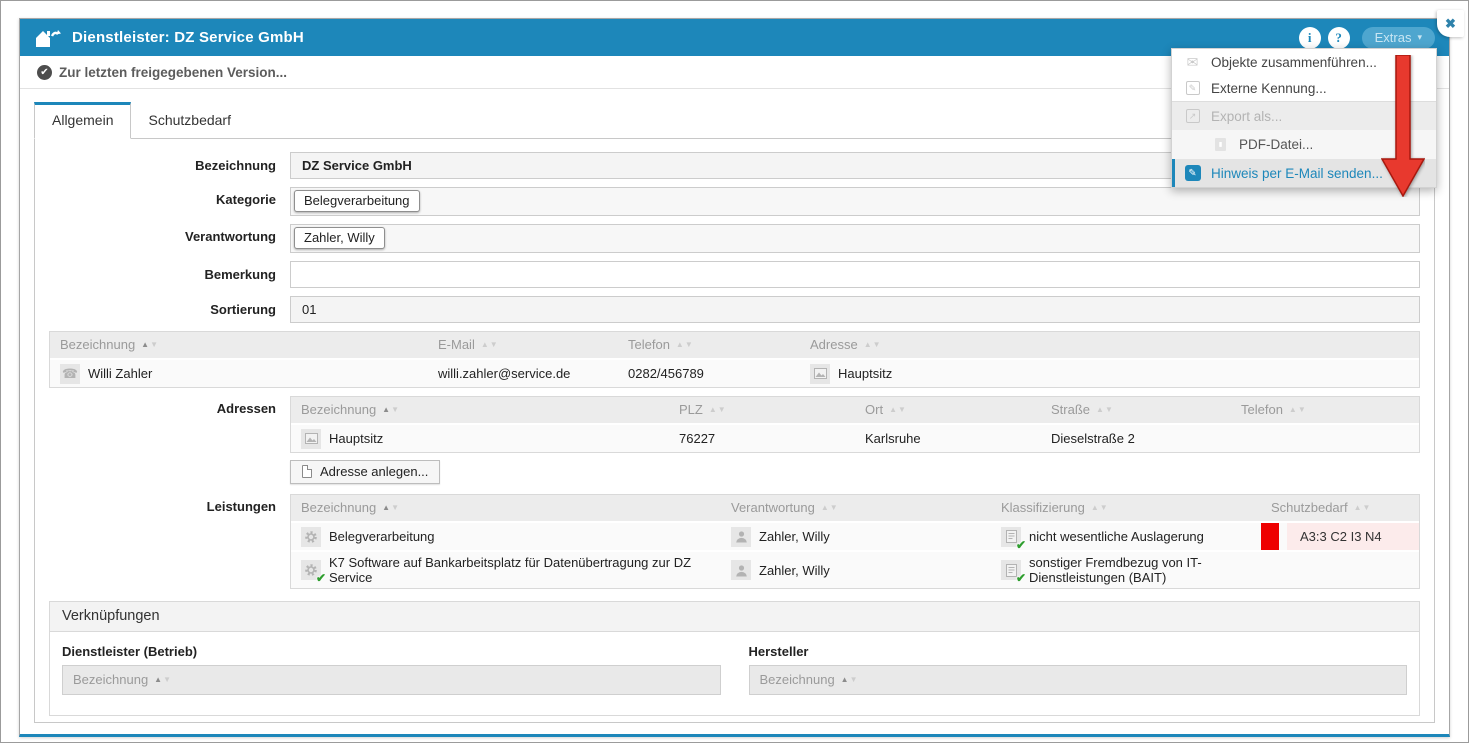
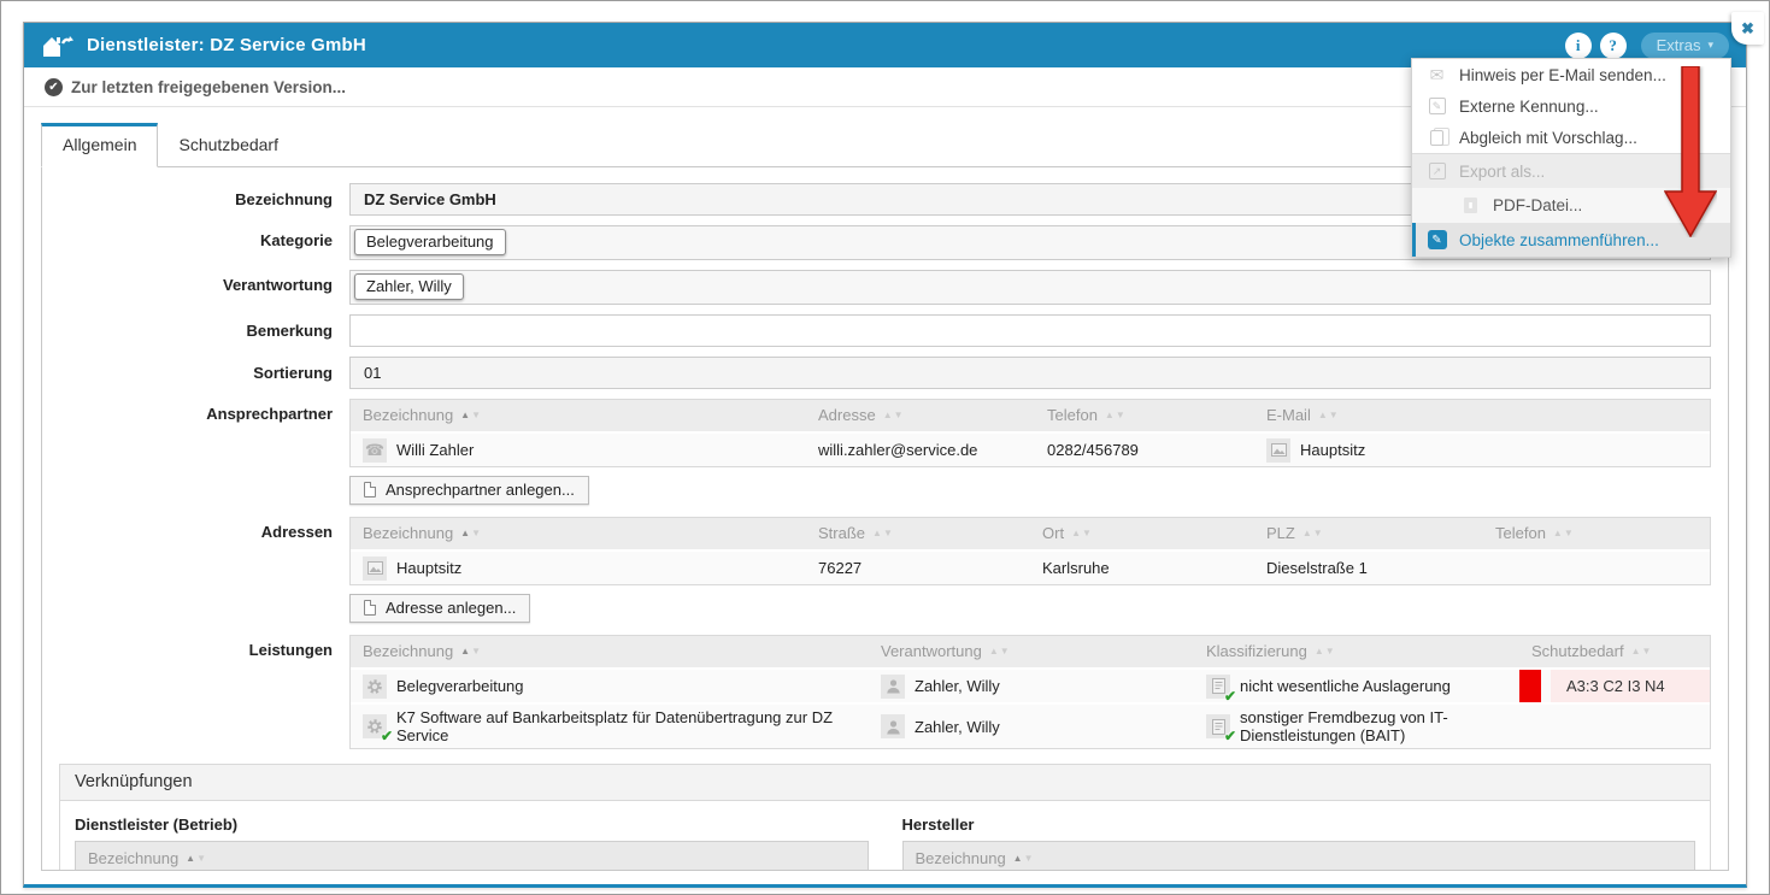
  Dienstleister: DZ Service GmbH
  i
  ?
  Extras
  ▾
  ✔
  Zur letzten freigegebenen Version...
  Allgemein
  Schutzbedarf
  Bezeichnung
  DZ Service GmbH
  Kategorie
  Belegverarbeitung
  Verantwortung
  Zahler, Willy
  Bemerkung
  Sortierung
  01
+ Ansprechpartner
  Bezeichnung
  ▲▼
- E-Mail
+ Adresse
  ▲▼
  Telefon
  ▲▼
- Adresse
+ E-Mail
  ▲▼
  ☎
  Willi Zahler
  willi.zahler@service.de
  0282/456789
  Hauptsitz
+ Ansprechpartner anlegen...
  Adressen
  Bezeichnung
  ▲▼
- PLZ
+ Straße
  ▲▼
  Ort
  ▲▼
- Straße
+ PLZ
  ▲▼
  Telefon
  ▲▼
  Hauptsitz
  76227
  Karlsruhe
- Dieselstraße 2
+ Dieselstraße 1
  Adresse anlegen...
  Leistungen
  Bezeichnung
  ▲▼
  Verantwortung
  ▲▼
  Klassifizierung
  ▲▼
  Schutzbedarf
  ▲▼
  Belegverarbeitung
  Zahler, Willy
  ✔
  nicht wesentliche Auslagerung
  A3:3 C2 I3 N4
  ✔
  K7 Software auf Bankarbeitsplatz für Datenübertragung zur DZ Service
  Zahler, Willy
  ✔
  sonstiger Fremdbezug von IT-Dienstleistungen (BAIT)
  Verknüpfungen
  Dienstleister (Betrieb)
  Bezeichnung
  ▲▼
  Hersteller
  Bezeichnung
  ▲▼
  ✖
  ✉
- Objekte zusammenführen...
+ Hinweis per E-Mail senden...
  ✎
  Externe Kennung...
+ Abgleich mit Vorschlag...
  ↗
  Export als...
  PDF-Datei...
  ✎
- Hinweis per E-Mail senden...
+ Objekte zusammenführen...
